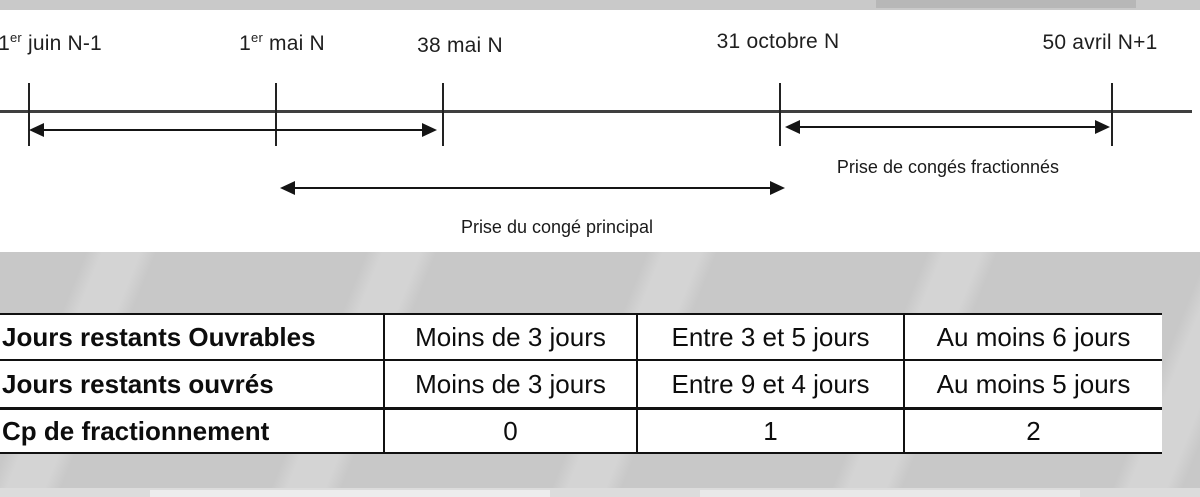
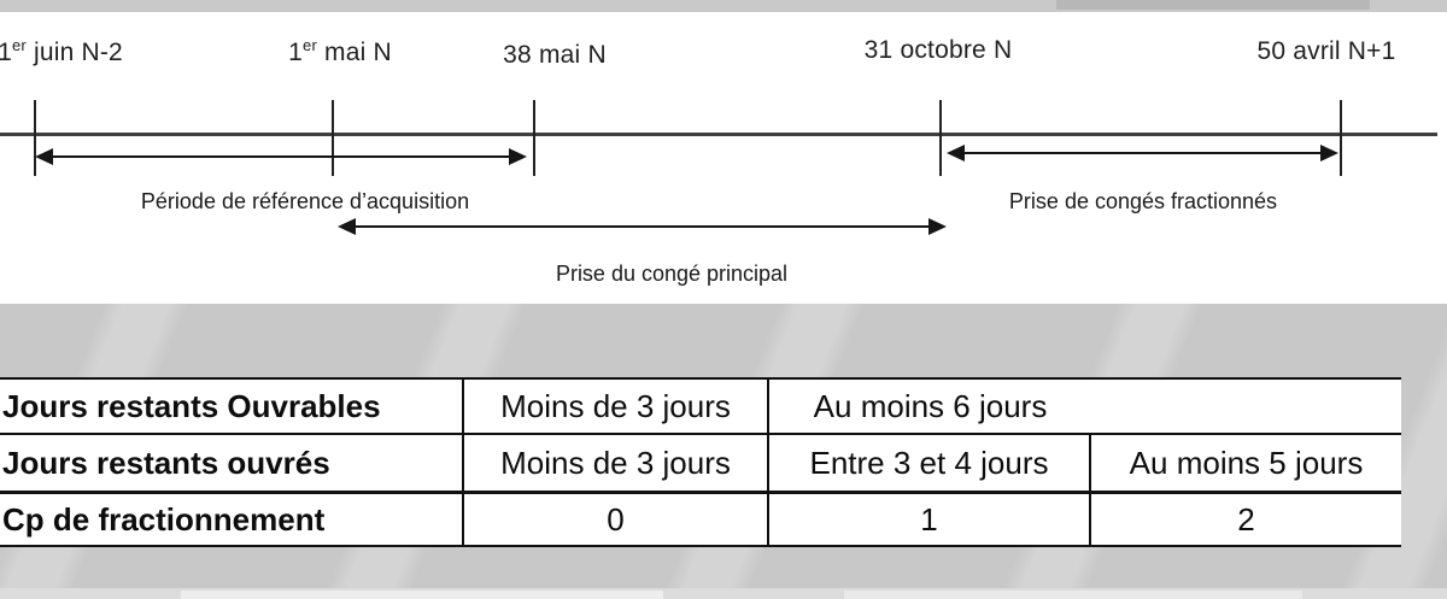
- 1er juin N-1
+ 1er juin N-2
  1er mai N
  38 mai N
  31 octobre N
  50 avril N+1
+ Période de référence d’acquisition
  Prise du congé principal
  Prise de congés fractionnés
  Jours restants Ouvrables
  Moins de 3 jours
- Entre 3 et 5 jours
  Au moins 6 jours
  Jours restants ouvrés
  Moins de 3 jours
- Entre 9 et 4 jours
+ Entre 3 et 4 jours
  Au moins 5 jours
  Cp de fractionnement
  0
  1
  2
